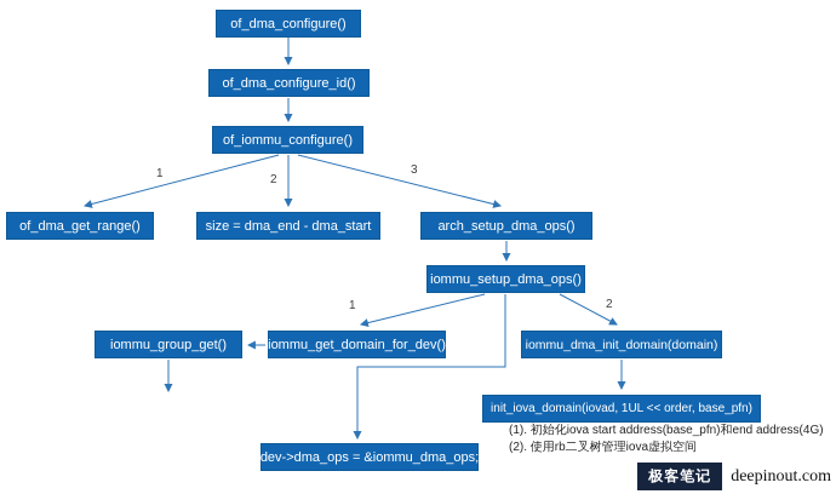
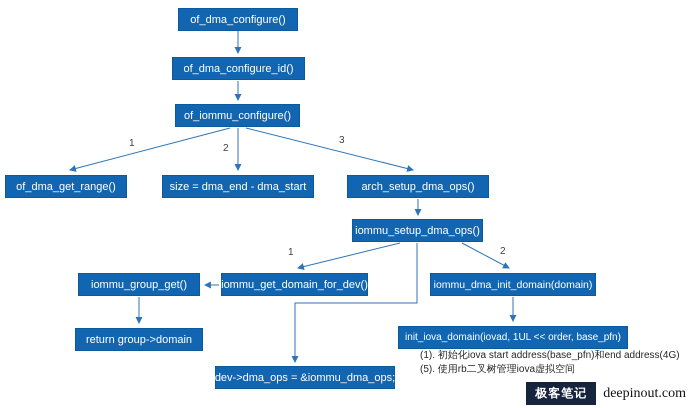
  of_dma_configure()
  of_dma_configure_id()
  of_iommu_configure()
  of_dma_get_range()
  size = dma_end - dma_start
  arch_setup_dma_ops()
  iommu_setup_dma_ops()
  iommu_group_get()
  iommu_get_domain_for_dev()
  iommu_dma_init_domain(domain)
+ return group->domain
  init_iova_domain(iovad, 1UL << order, base_pfn)
  dev->dma_ops = &iommu_dma_ops;
  1
  2
  3
  1
  2
  (1). 初始化iova start address(base_pfn)和end address(4G)
- (2). 使用rb二叉树管理iova虚拟空间
+ (5). 使用rb二叉树管理iova虚拟空间
  极客笔记
  deepinout.com
